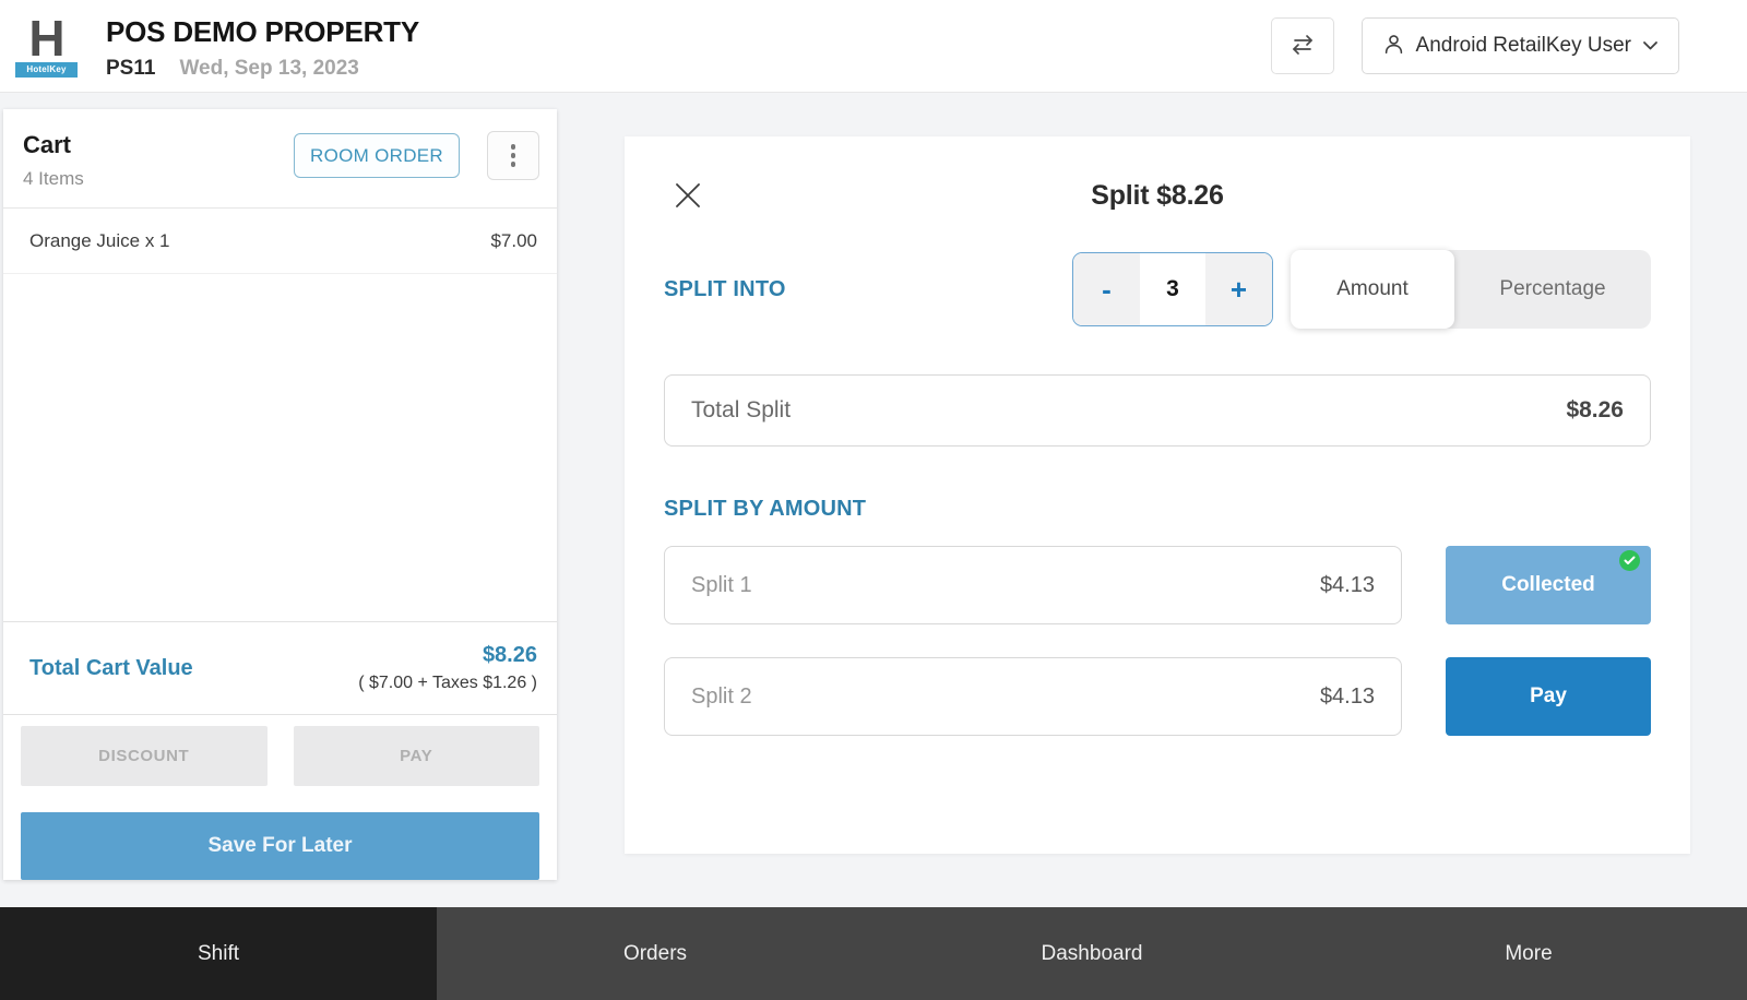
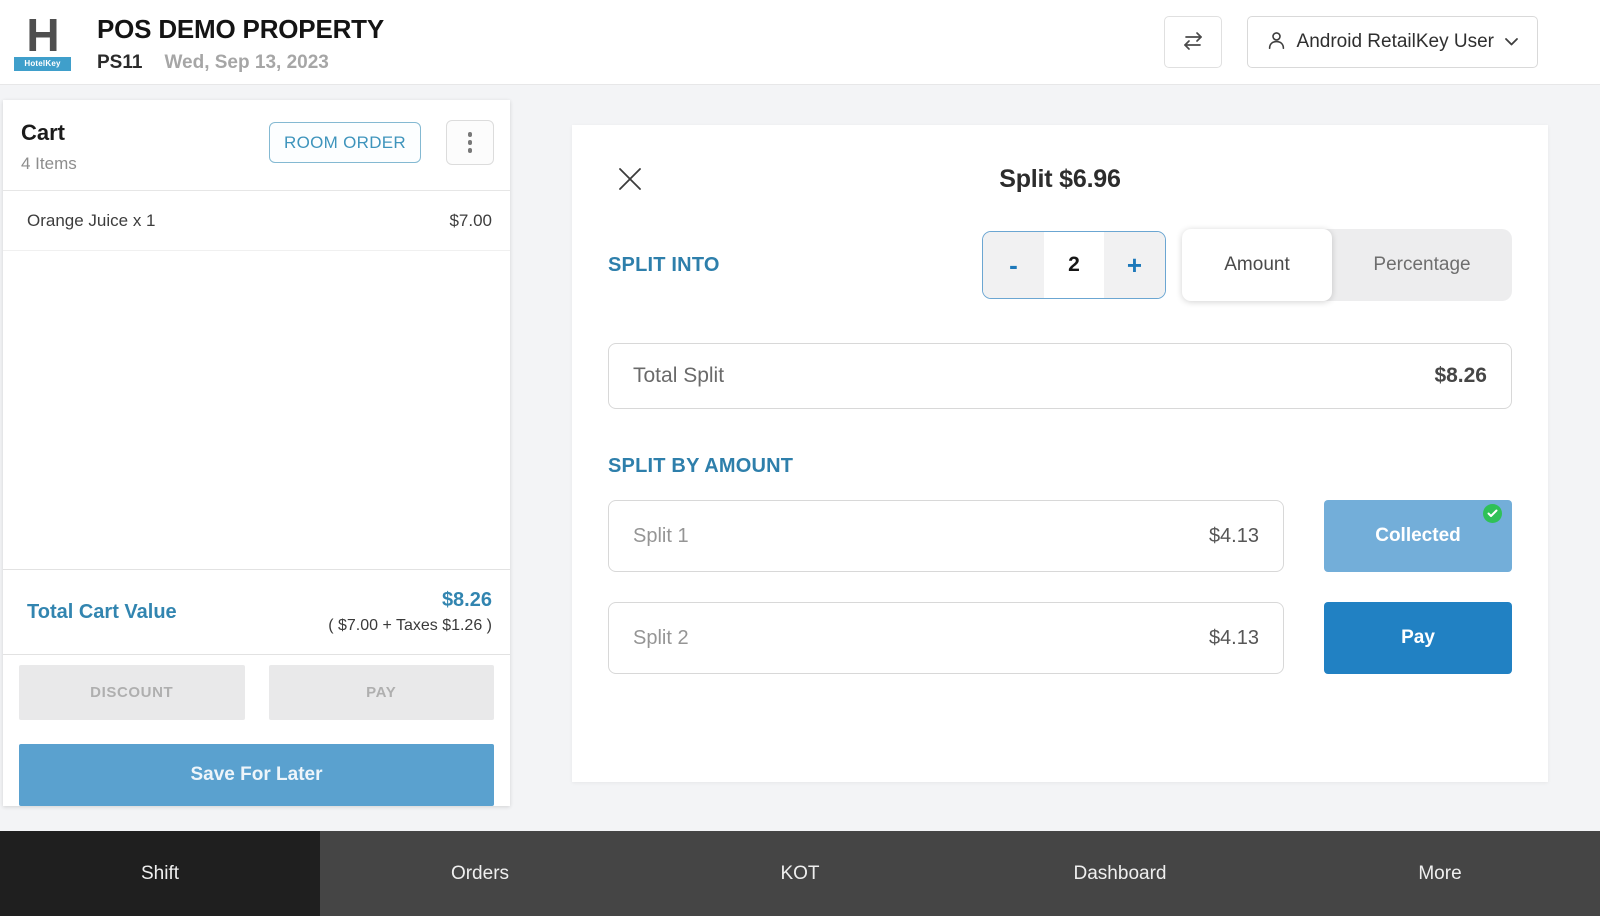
  H
  HotelKey
  POS DEMO PROPERTY
  PS11
  Wed, Sep 13, 2023
  Android RetailKey User
  Cart
  4 Items
  ROOM ORDER
  Orange Juice x 1
  $7.00
  Total Cart Value
  $8.26
  ( $7.00 + Taxes $1.26 )
  DISCOUNT
  PAY
  Save For Later
- Split $8.26
+ Split $6.96
  SPLIT INTO
  -
- 3
+ 2
  +
  Amount
  Percentage
  Total Split
  $8.26
  SPLIT BY AMOUNT
  Split 1
  $4.13
  Collected
  Split 2
  $4.13
  Pay
  Shift
  Orders
+ KOT
  Dashboard
  More
